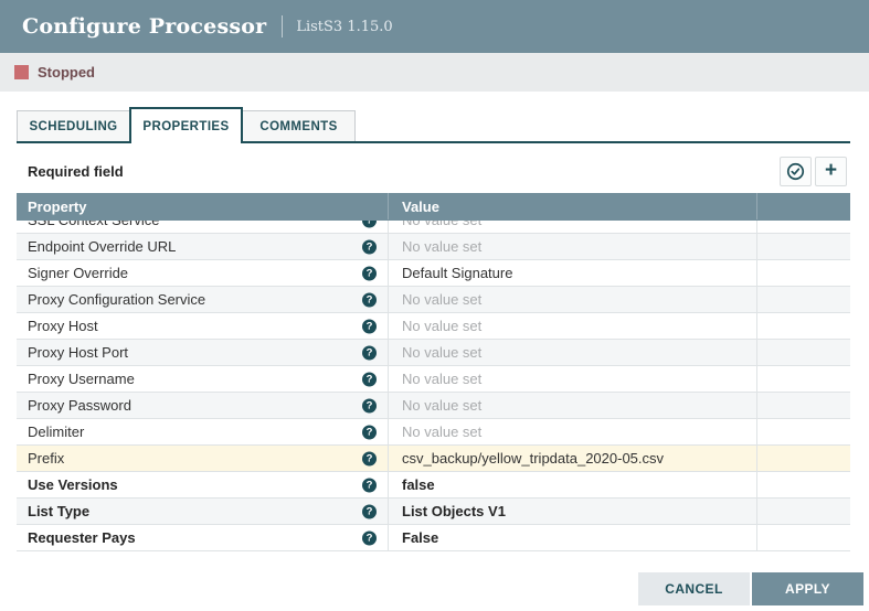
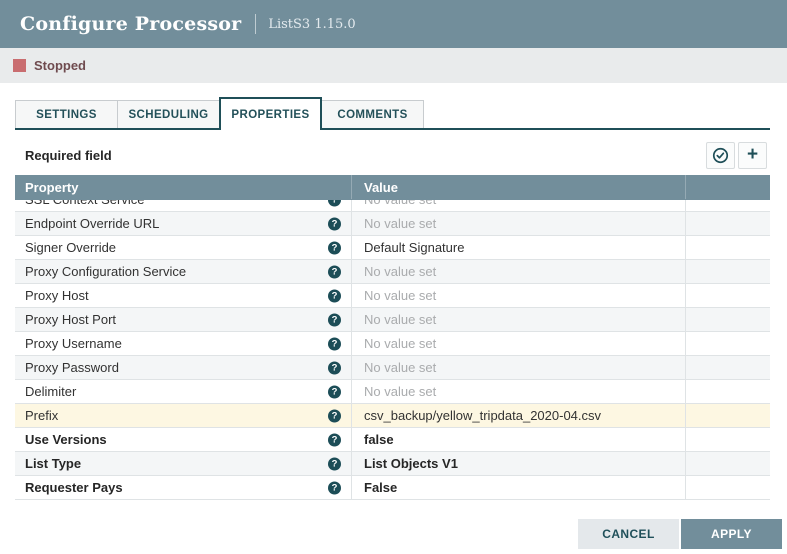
  Configure Processor
  ListS3 1.15.0
  Stopped
+ SETTINGS
  SCHEDULING
  PROPERTIES
  COMMENTS
  Required field
  +
  Property
  Value
  SSL Context Service
  ?
  No value set
  Endpoint Override URL
  ?
  No value set
  Signer Override
  ?
  Default Signature
  Proxy Configuration Service
  ?
  No value set
  Proxy Host
  ?
  No value set
  Proxy Host Port
  ?
  No value set
  Proxy Username
  ?
  No value set
  Proxy Password
  ?
  No value set
  Delimiter
  ?
  No value set
  Prefix
  ?
- csv_backup/yellow_tripdata_2020-05.csv
+ csv_backup/yellow_tripdata_2020-04.csv
  Use Versions
  ?
  false
  List Type
  ?
  List Objects V1
  Requester Pays
  ?
  False
  CANCEL
  APPLY
